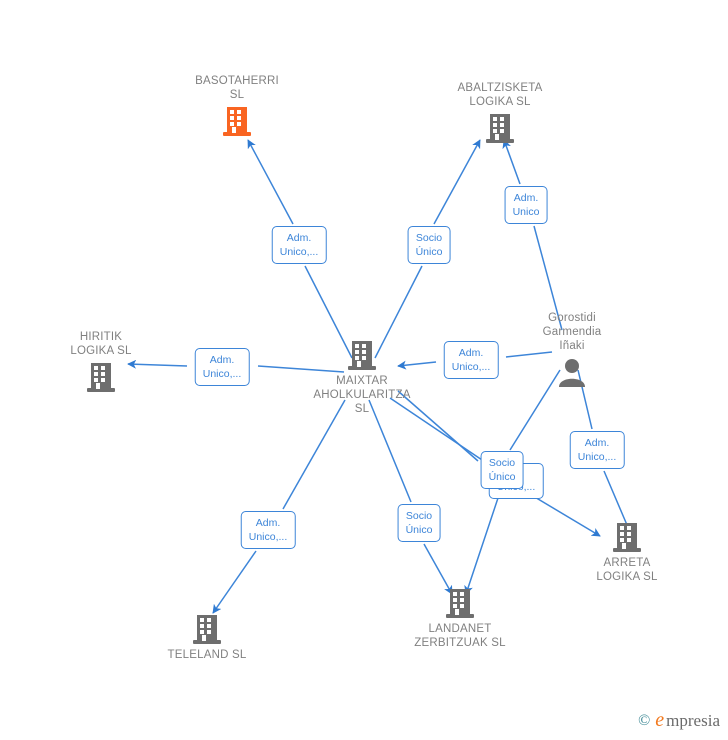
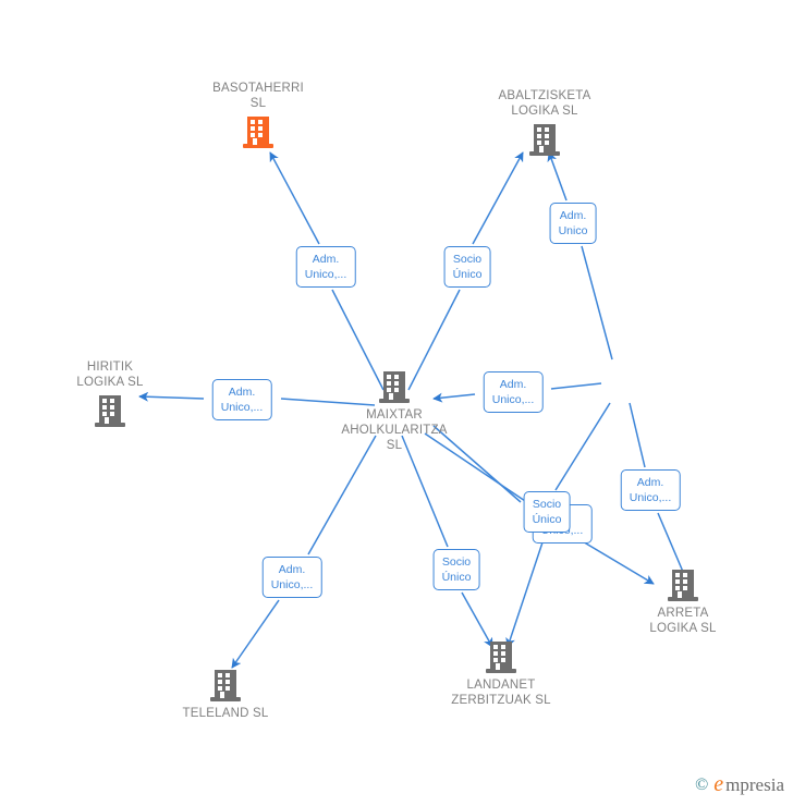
  BASOTAHERRI
  SL
  ABALTZISKETA
  LOGIKA SL
  HIRITIK
  LOGIKA SL
  MAIXTAR
  AHOLKULARITZA
  SL
- Gorostidi
- Garmendia
- Iñaki
  ARRETA
  LOGIKA SL
  TELELAND SL
  LANDANET
  ZERBITZUAK SL
  Adm.
  Unico,...
  Socio
  Único
  Adm.
  Unico
  Adm.
  Unico,...
  Adm.
  Unico,...
  Adm.
  Unico,...
  Socio
  Único
  Adm.
  Unico,...
  Socio
  Único
  ©
  e
  mpresia
